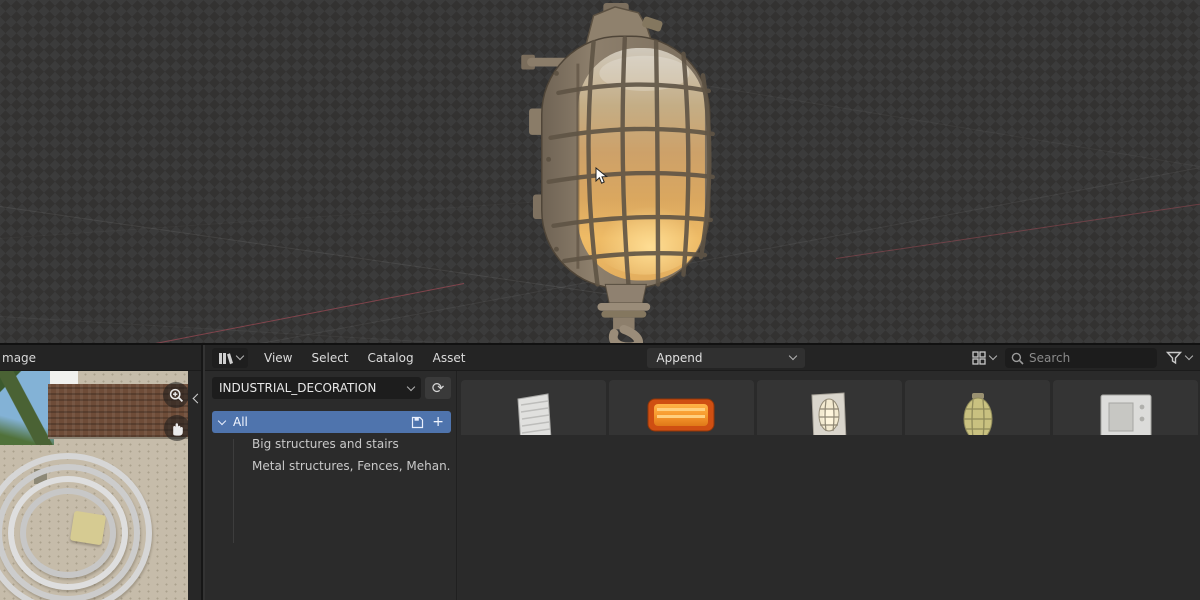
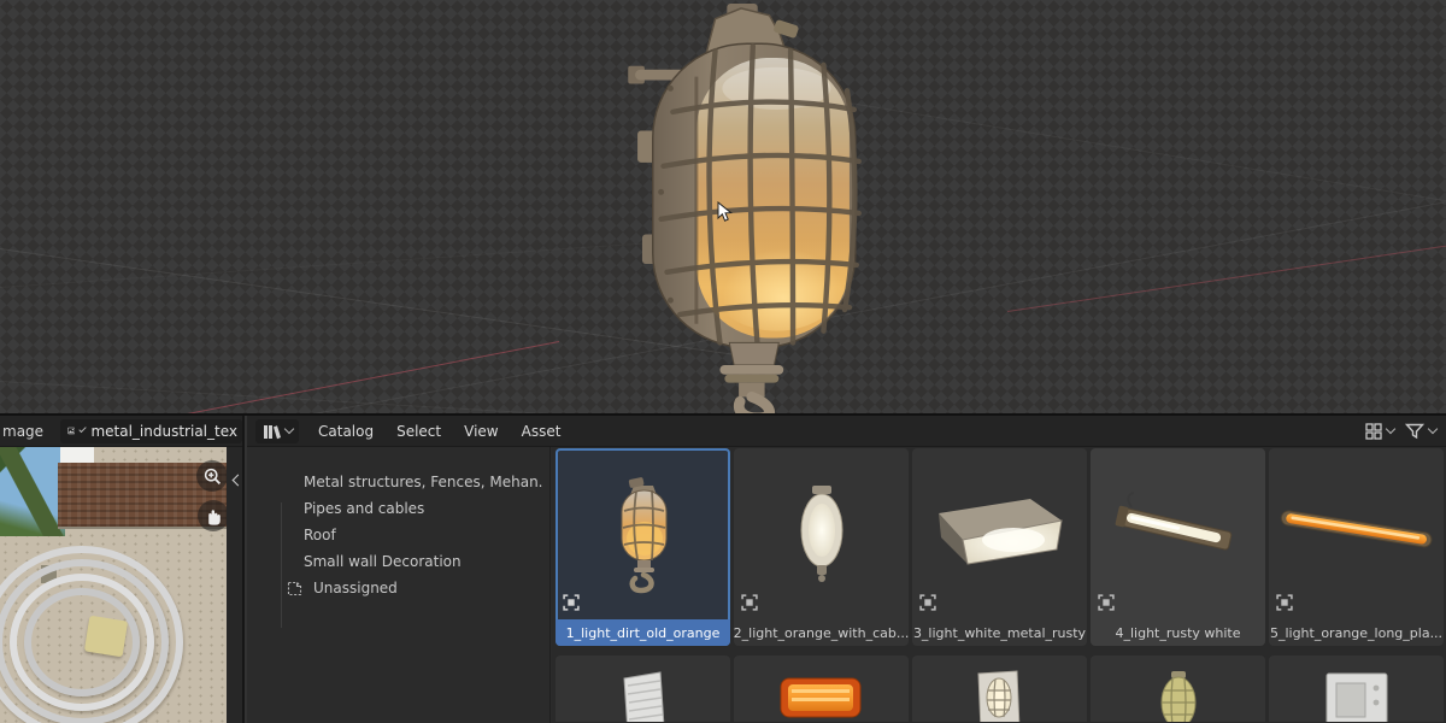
  mage
+ metal_industrial_tex
- View
+ Catalog
  Select
- Catalog
+ View
  Asset
- Append
- Search
- INDUSTRIAL_DECORATION
- ⟳
- All
- +
- Big structures and stairs
  Metal structures, Fences, Mehan.
+ Pipes and cables
+ Roof
+ Small wall Decoration
+ Unassigned
+ 1_light_dirt_old_orange
+ 2_light_orange_with_cab...
+ 3_light_white_metal_rusty
+ 4_light_rusty white
+ 5_light_orange_long_pla...
